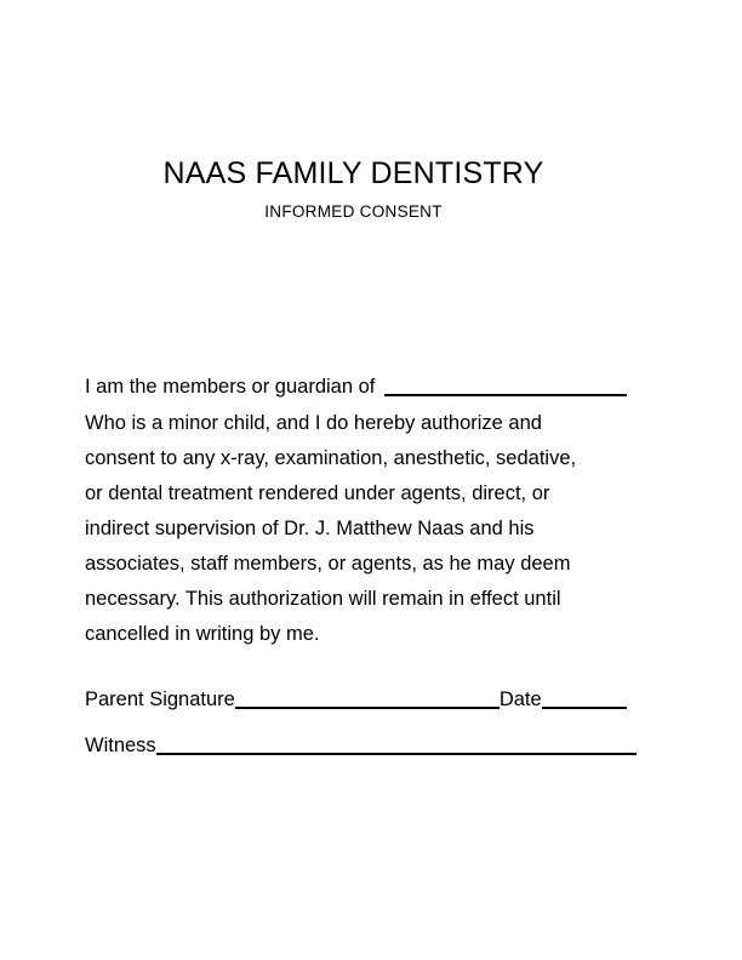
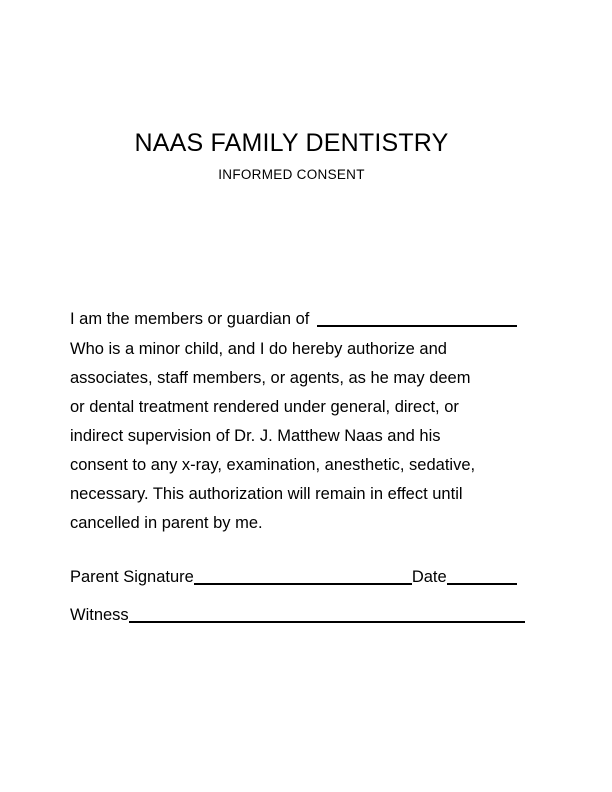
  NAAS FAMILY DENTISTRY
  INFORMED CONSENT
  I am the members or guardian of
  Who is a minor child, and I do hereby authorize and
- consent to any x-ray, examination, anesthetic, sedative,
+ associates, staff members, or agents, as he may deem
- or dental treatment rendered under agents, direct, or
+ or dental treatment rendered under general, direct, or
  indirect supervision of Dr. J. Matthew Naas and his
- associates, staff members, or agents, as he may deem
+ consent to any x-ray, examination, anesthetic, sedative,
  necessary. This authorization will remain in effect until
- cancelled in writing by me.
+ cancelled in parent by me.
  Parent Signature Date
  Witness
